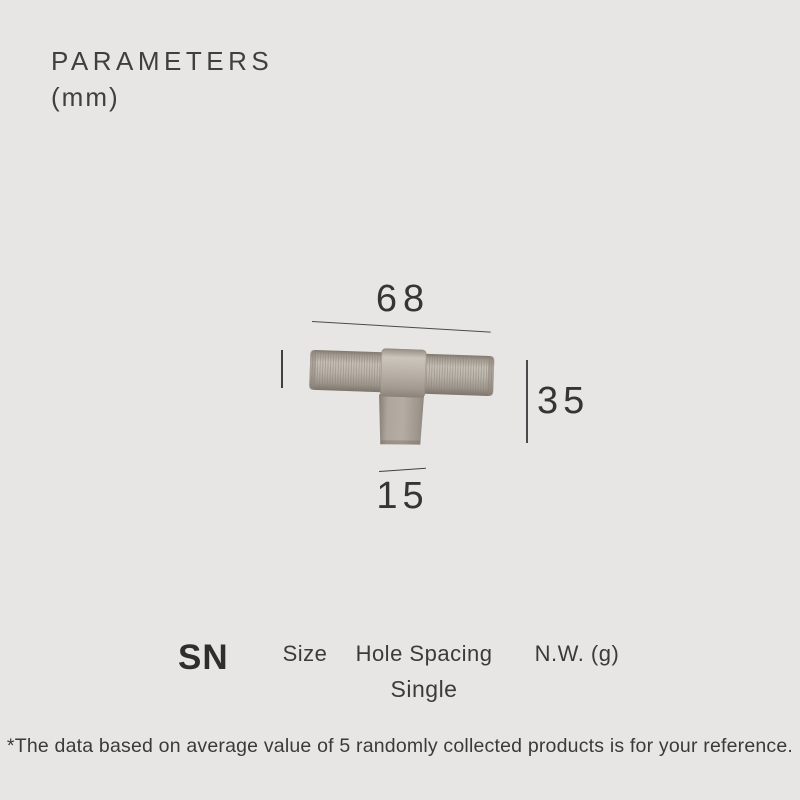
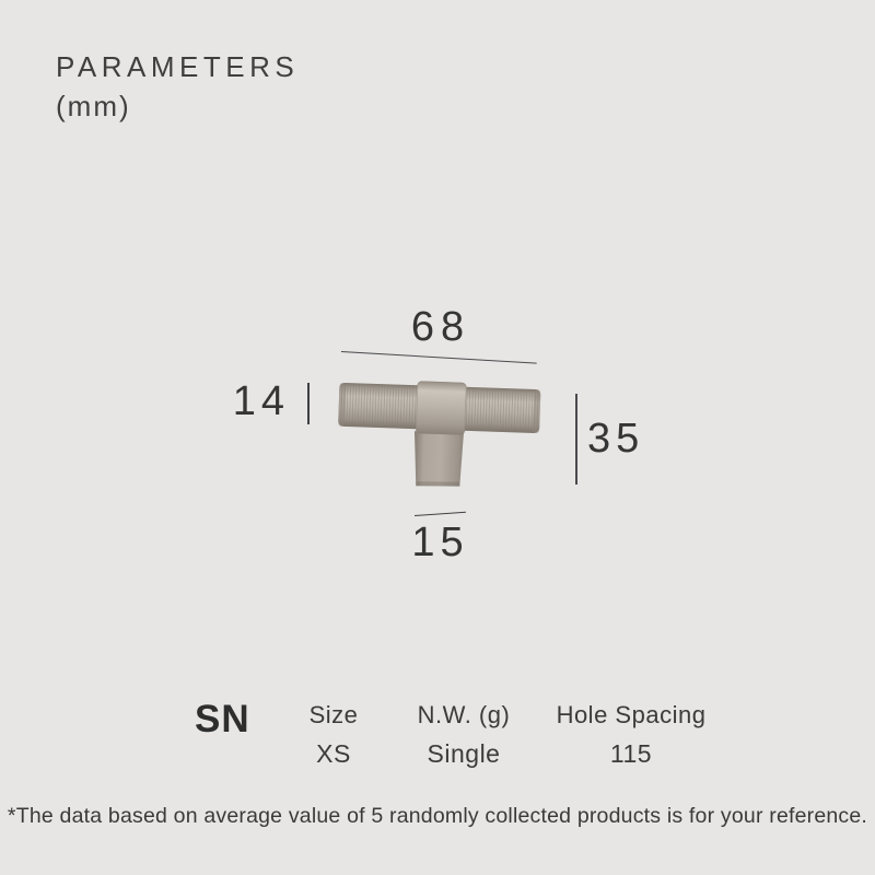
  PARAMETERS
  (mm)
  68
+ 14
  35
  15
  SN
  Size
+ XS
- Hole Spacing
+ N.W. (g)
  Single
- N.W. (g)
+ Hole Spacing
+ 115
  *The data based on average value of 5 randomly collected products is for your reference.
